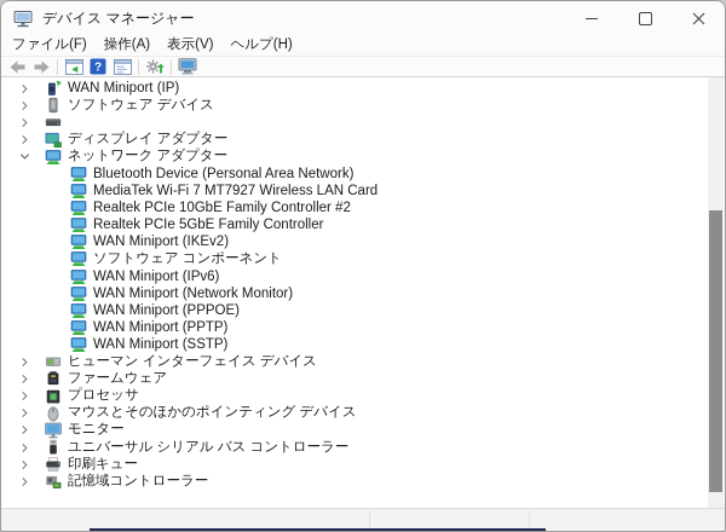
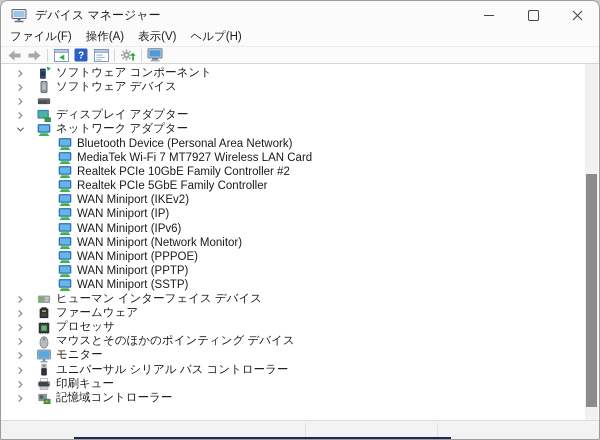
  デバイス マネージャー
  ファイル(F)
  操作(A)
  表示(V)
  ヘルプ(H)
  ?
- WAN Miniport (IP)
+ ソフトウェア コンポーネント
  ソフトウェア デバイス
  ディスプレイ アダプター
  ネットワーク アダプター
  Bluetooth Device (Personal Area Network)
  MediaTek Wi-Fi 7 MT7927 Wireless LAN Card
  Realtek PCIe 10GbE Family Controller #2
  Realtek PCIe 5GbE Family Controller
  WAN Miniport (IKEv2)
- ソフトウェア コンポーネント
+ WAN Miniport (IP)
  WAN Miniport (IPv6)
  WAN Miniport (Network Monitor)
  WAN Miniport (PPPOE)
  WAN Miniport (PPTP)
  WAN Miniport (SSTP)
  ヒューマン インターフェイス デバイス
  ファームウェア
  プロセッサ
  マウスとそのほかのポインティング デバイス
  モニター
  ユニバーサル シリアル バス コントローラー
  印刷キュー
  記憶域コントローラー
